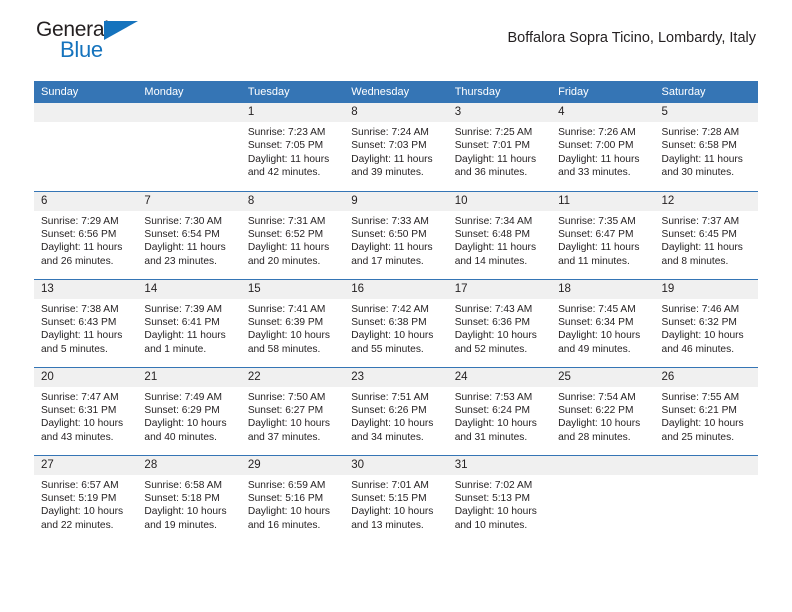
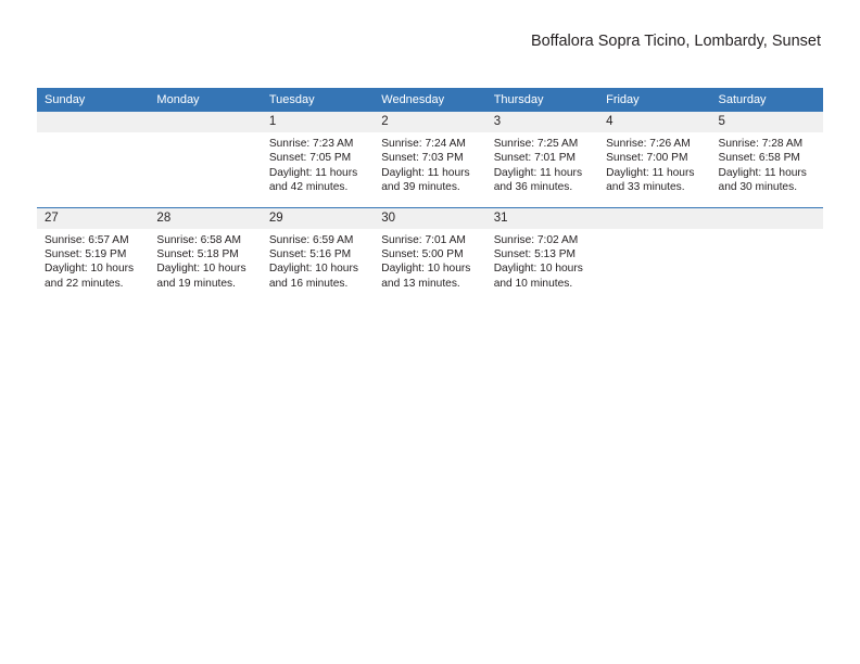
- General
- Blue
- Boffalora Sopra Ticino, Lombardy, Italy
+ Boffalora Sopra Ticino, Lombardy, Sunset
  Sunday	Monday	Tuesday	Wednesday	Thursday	Friday	Saturday
- 		1Sunrise: 7:23 AMSunset: 7:05 PMDaylight: 11 hours and 42 minutes.	8Sunrise: 7:24 AMSunset: 7:03 PMDaylight: 11 hours and 39 minutes.	3Sunrise: 7:25 AMSunset: 7:01 PMDaylight: 11 hours and 36 minutes.	4Sunrise: 7:26 AMSunset: 7:00 PMDaylight: 11 hours and 33 minutes.	5Sunrise: 7:28 AMSunset: 6:58 PMDaylight: 11 hours and 30 minutes.
+ 		1Sunrise: 7:23 AMSunset: 7:05 PMDaylight: 11 hours and 42 minutes.	2Sunrise: 7:24 AMSunset: 7:03 PMDaylight: 11 hours and 39 minutes.	3Sunrise: 7:25 AMSunset: 7:01 PMDaylight: 11 hours and 36 minutes.	4Sunrise: 7:26 AMSunset: 7:00 PMDaylight: 11 hours and 33 minutes.	5Sunrise: 7:28 AMSunset: 6:58 PMDaylight: 11 hours and 30 minutes.
- 6Sunrise: 7:29 AMSunset: 6:56 PMDaylight: 11 hours and 26 minutes.	7Sunrise: 7:30 AMSunset: 6:54 PMDaylight: 11 hours and 23 minutes.	8Sunrise: 7:31 AMSunset: 6:52 PMDaylight: 11 hours and 20 minutes.	9Sunrise: 7:33 AMSunset: 6:50 PMDaylight: 11 hours and 17 minutes.	10Sunrise: 7:34 AMSunset: 6:48 PMDaylight: 11 hours and 14 minutes.	11Sunrise: 7:35 AMSunset: 6:47 PMDaylight: 11 hours and 11 minutes.	12Sunrise: 7:37 AMSunset: 6:45 PMDaylight: 11 hours and 8 minutes.
- 13Sunrise: 7:38 AMSunset: 6:43 PMDaylight: 11 hours and 5 minutes.	14Sunrise: 7:39 AMSunset: 6:41 PMDaylight: 11 hours and 1 minute.	15Sunrise: 7:41 AMSunset: 6:39 PMDaylight: 10 hours and 58 minutes.	16Sunrise: 7:42 AMSunset: 6:38 PMDaylight: 10 hours and 55 minutes.	17Sunrise: 7:43 AMSunset: 6:36 PMDaylight: 10 hours and 52 minutes.	18Sunrise: 7:45 AMSunset: 6:34 PMDaylight: 10 hours and 49 minutes.	19Sunrise: 7:46 AMSunset: 6:32 PMDaylight: 10 hours and 46 minutes.
- 20Sunrise: 7:47 AMSunset: 6:31 PMDaylight: 10 hours and 43 minutes.	21Sunrise: 7:49 AMSunset: 6:29 PMDaylight: 10 hours and 40 minutes.	22Sunrise: 7:50 AMSunset: 6:27 PMDaylight: 10 hours and 37 minutes.	23Sunrise: 7:51 AMSunset: 6:26 PMDaylight: 10 hours and 34 minutes.	24Sunrise: 7:53 AMSunset: 6:24 PMDaylight: 10 hours and 31 minutes.	25Sunrise: 7:54 AMSunset: 6:22 PMDaylight: 10 hours and 28 minutes.	26Sunrise: 7:55 AMSunset: 6:21 PMDaylight: 10 hours and 25 minutes.
- 27Sunrise: 6:57 AMSunset: 5:19 PMDaylight: 10 hours and 22 minutes.	28Sunrise: 6:58 AMSunset: 5:18 PMDaylight: 10 hours and 19 minutes.	29Sunrise: 6:59 AMSunset: 5:16 PMDaylight: 10 hours and 16 minutes.	30Sunrise: 7:01 AMSunset: 5:15 PMDaylight: 10 hours and 13 minutes.	31Sunrise: 7:02 AMSunset: 5:13 PMDaylight: 10 hours and 10 minutes.
+ 27Sunrise: 6:57 AMSunset: 5:19 PMDaylight: 10 hours and 22 minutes.	28Sunrise: 6:58 AMSunset: 5:18 PMDaylight: 10 hours and 19 minutes.	29Sunrise: 6:59 AMSunset: 5:16 PMDaylight: 10 hours and 16 minutes.	30Sunrise: 7:01 AMSunset: 5:00 PMDaylight: 10 hours and 13 minutes.	31Sunrise: 7:02 AMSunset: 5:13 PMDaylight: 10 hours and 10 minutes.
